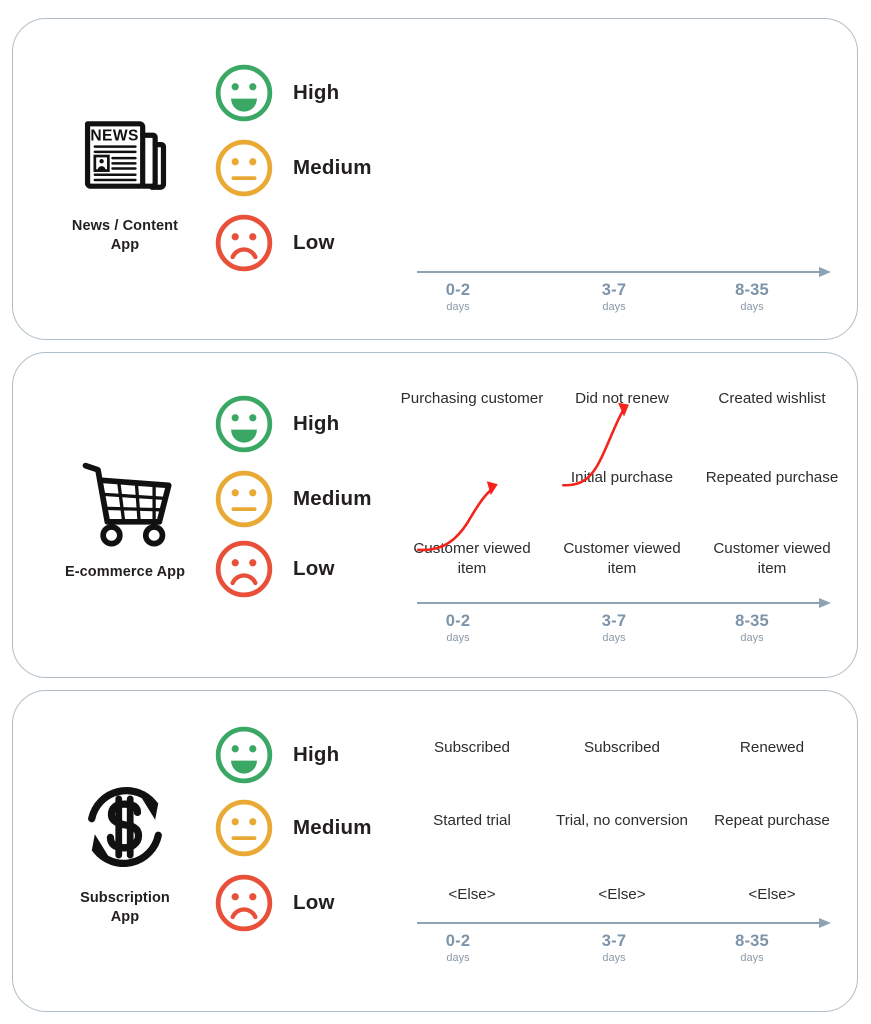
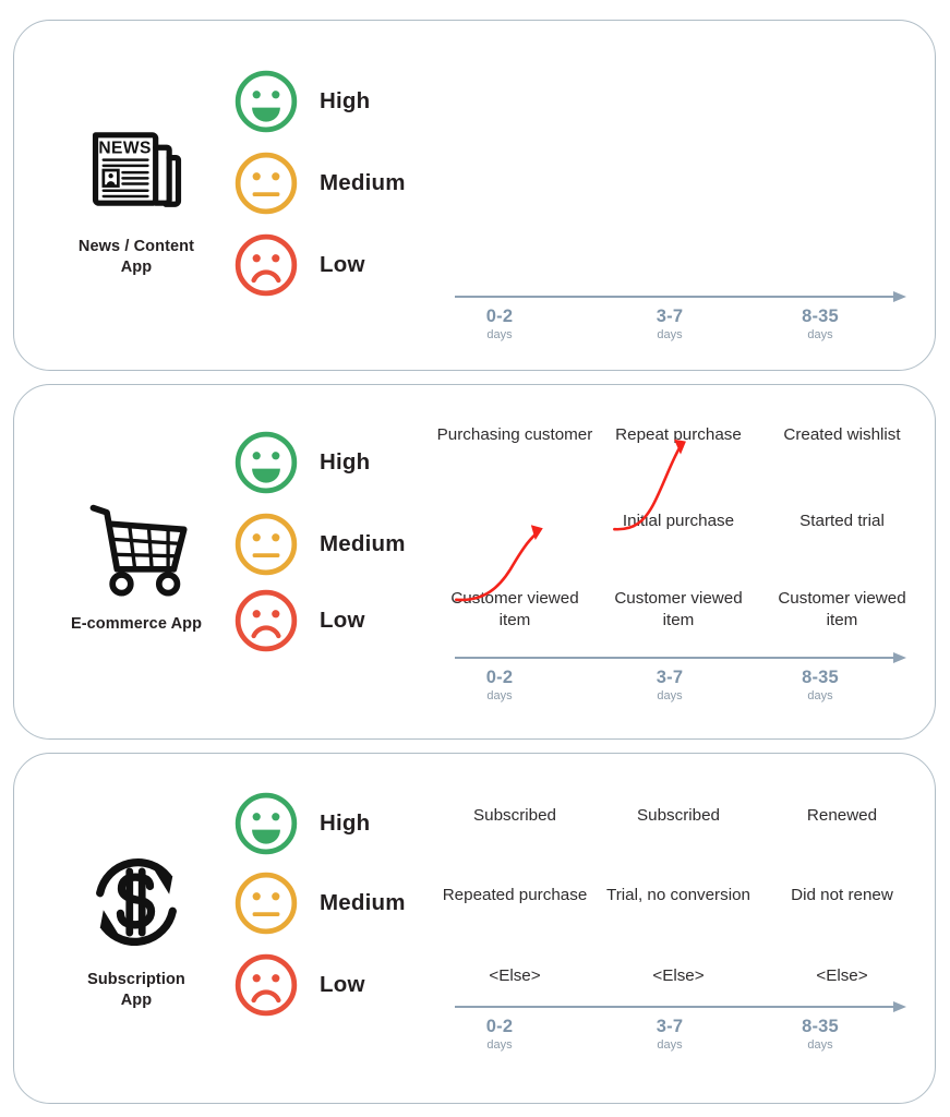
  NEWS
  News / Content
  App
  High
  Medium
  Low
  0-2
  days
  3-7
  days
  8-35
  days
  E-commerce App
  High
  Medium
  Low
  Purchasing customer
- Did not renew
+ Repeat purchase
  Created wishlist
  Iniial purchase
- Repeated purchase
+ Started trial
  Ctomer viewed item
  Customer viewed item
  Customer viewed item
  0-2
  days
  3-7
  days
  8-35
  days
  Subscription
  App
  High
  Medium
  Low
  Subscribed
  Subscribed
  Renewed
- Started trial
+ Repeated purchase
  Trial, no conversion
- Repeat purchase
+ Did not renew
  <Else>
  <Else>
  <Else>
  0-2
  days
  3-7
  days
  8-35
  days
